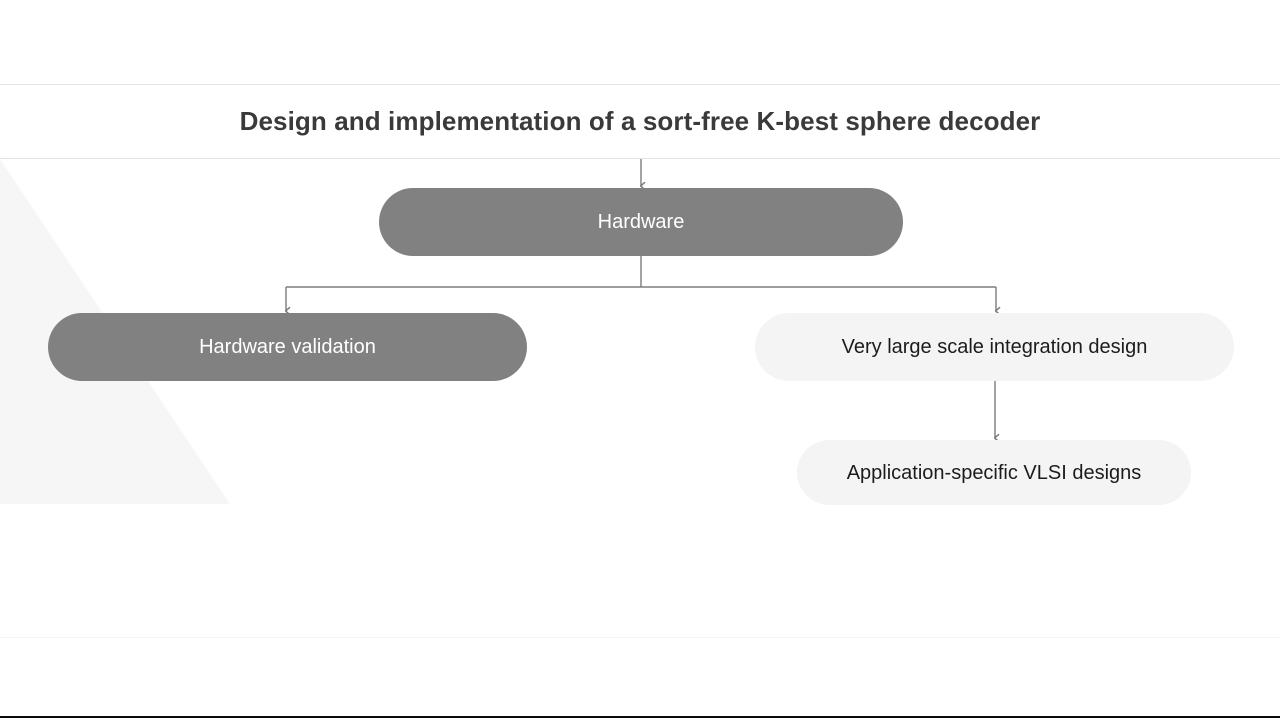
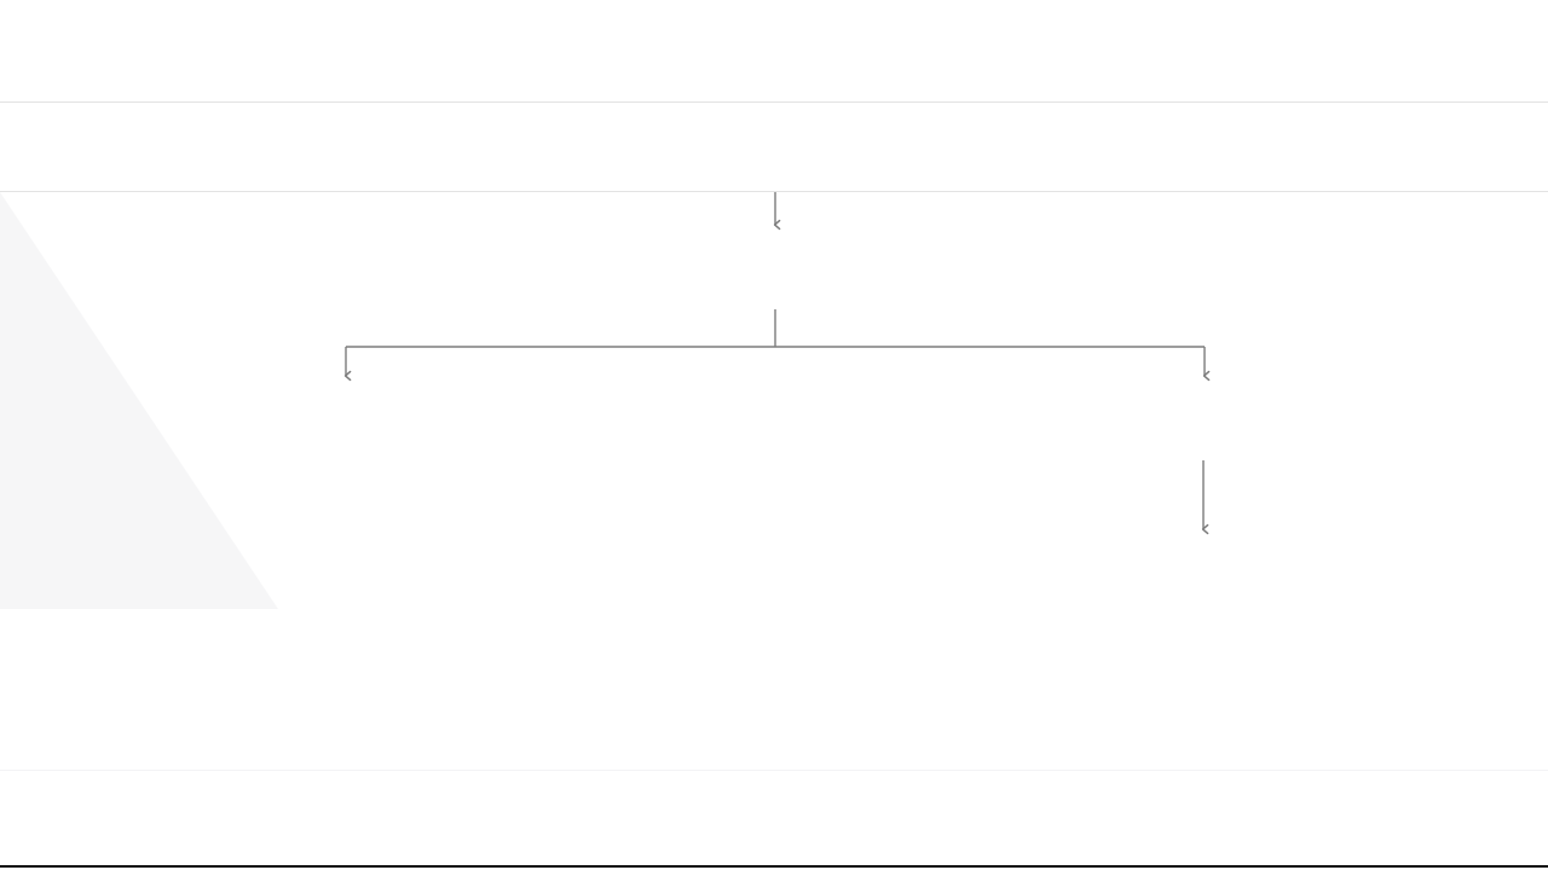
- Design and implementation of a sort-free K-best sphere decoder
- Hardware
- Hardware validation
- Very large scale integration design
- Application-specific VLSI designs
